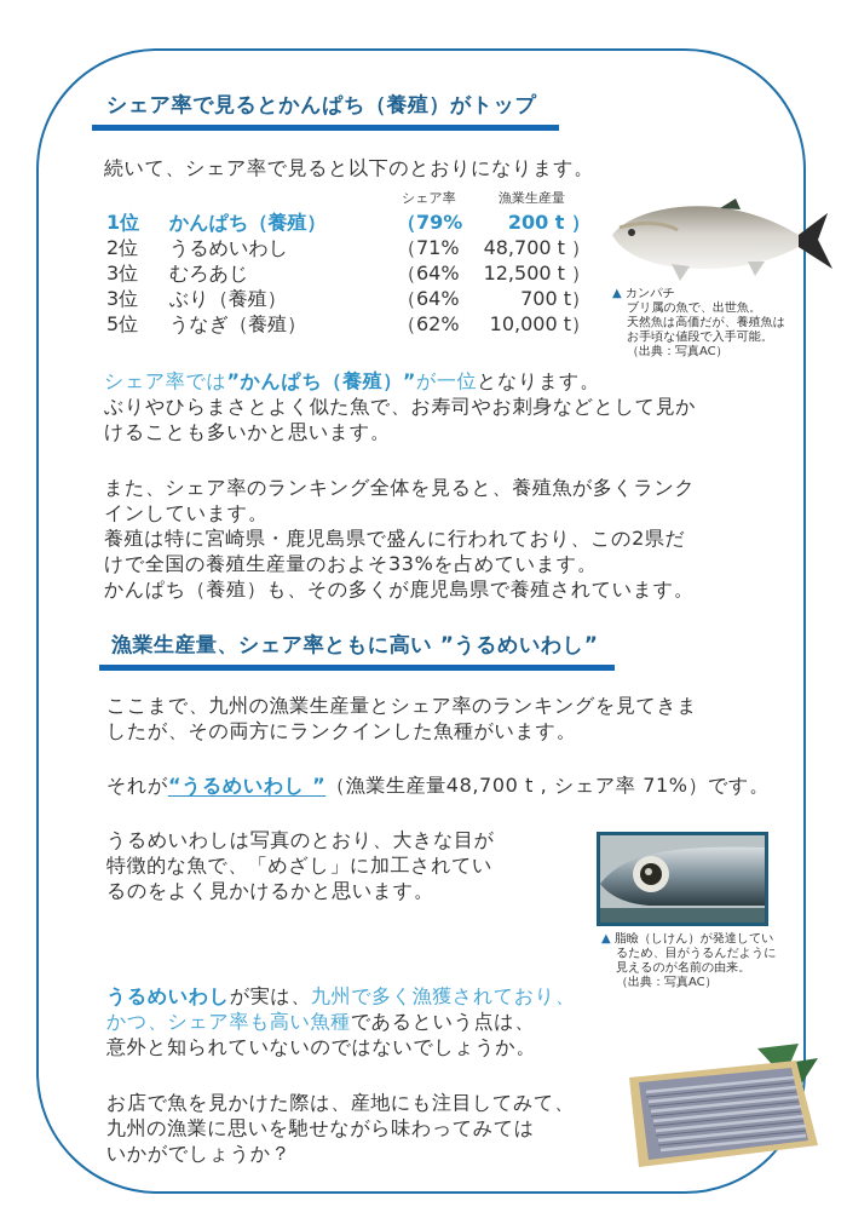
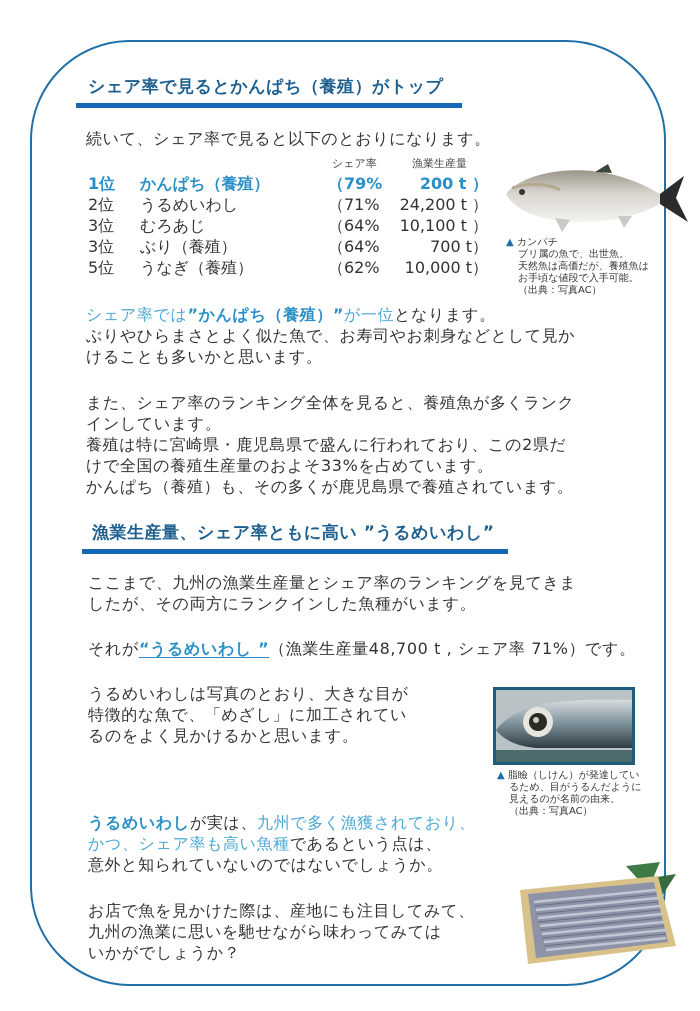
  シェア率で見るとかんぱち（養殖）がトップ
  続いて、シェア率で見ると以下のとおりになります。
  シェア率
  漁業生産量
  1位
  かんぱち（養殖）
  （79%
  200 t ）
  2位
  うるめいわし
  （71%
- 48,700 t ）
+ 24,200 t ）
  3位
  むろあじ
  （64%
- 12,500 t ）
+ 10,100 t ）
  3位
  ぶり（養殖）
  （64%
  700 t）
  5位
  うなぎ（養殖）
  （62%
  10,000 t）
  ▲ カンパチ
  ブリ属の魚で、出世魚。
  天然魚は高価だが、養殖魚は
  お手頃な値段で入手可能。
  （出典：写真AC）
  シェア率では”かんぱち（養殖）”が一位となります。
  ぶりやひらまさとよく似た魚で、お寿司やお刺身などとして見か
  けることも多いかと思います。
  また、シェア率のランキング全体を見ると、養殖魚が多くランク
  インしています。
  養殖は特に宮崎県・鹿児島県で盛んに行われており、この2県だ
  けで全国の養殖生産量のおよそ33%を占めています。
  かんぱち（養殖）も、その多くが鹿児島県で養殖されています。
  漁業生産量、シェア率ともに高い ”うるめいわし”
  ここまで、九州の漁業生産量とシェア率のランキングを見てきま
  したが、その両方にランクインした魚種がいます。
  それが“うるめいわし ”（漁業生産量48,700 t , シェア率 71%）です。
  うるめいわしは写真のとおり、大きな目が
  特徴的な魚で、「めざし」に加工されてい
  るのをよく見かけるかと思います。
  ▲ 脂瞼（しけん）が発達してい
  るため、目がうるんだように
  見えるのが名前の由来。
  （出典：写真AC）
  うるめいわしが実は、九州で多く漁獲されており、
  かつ、シェア率も高い魚種であるという点は、
  意外と知られていないのではないでしょうか。
  お店で魚を見かけた際は、産地にも注目してみて、
  九州の漁業に思いを馳せながら味わってみては
  いかがでしょうか？
